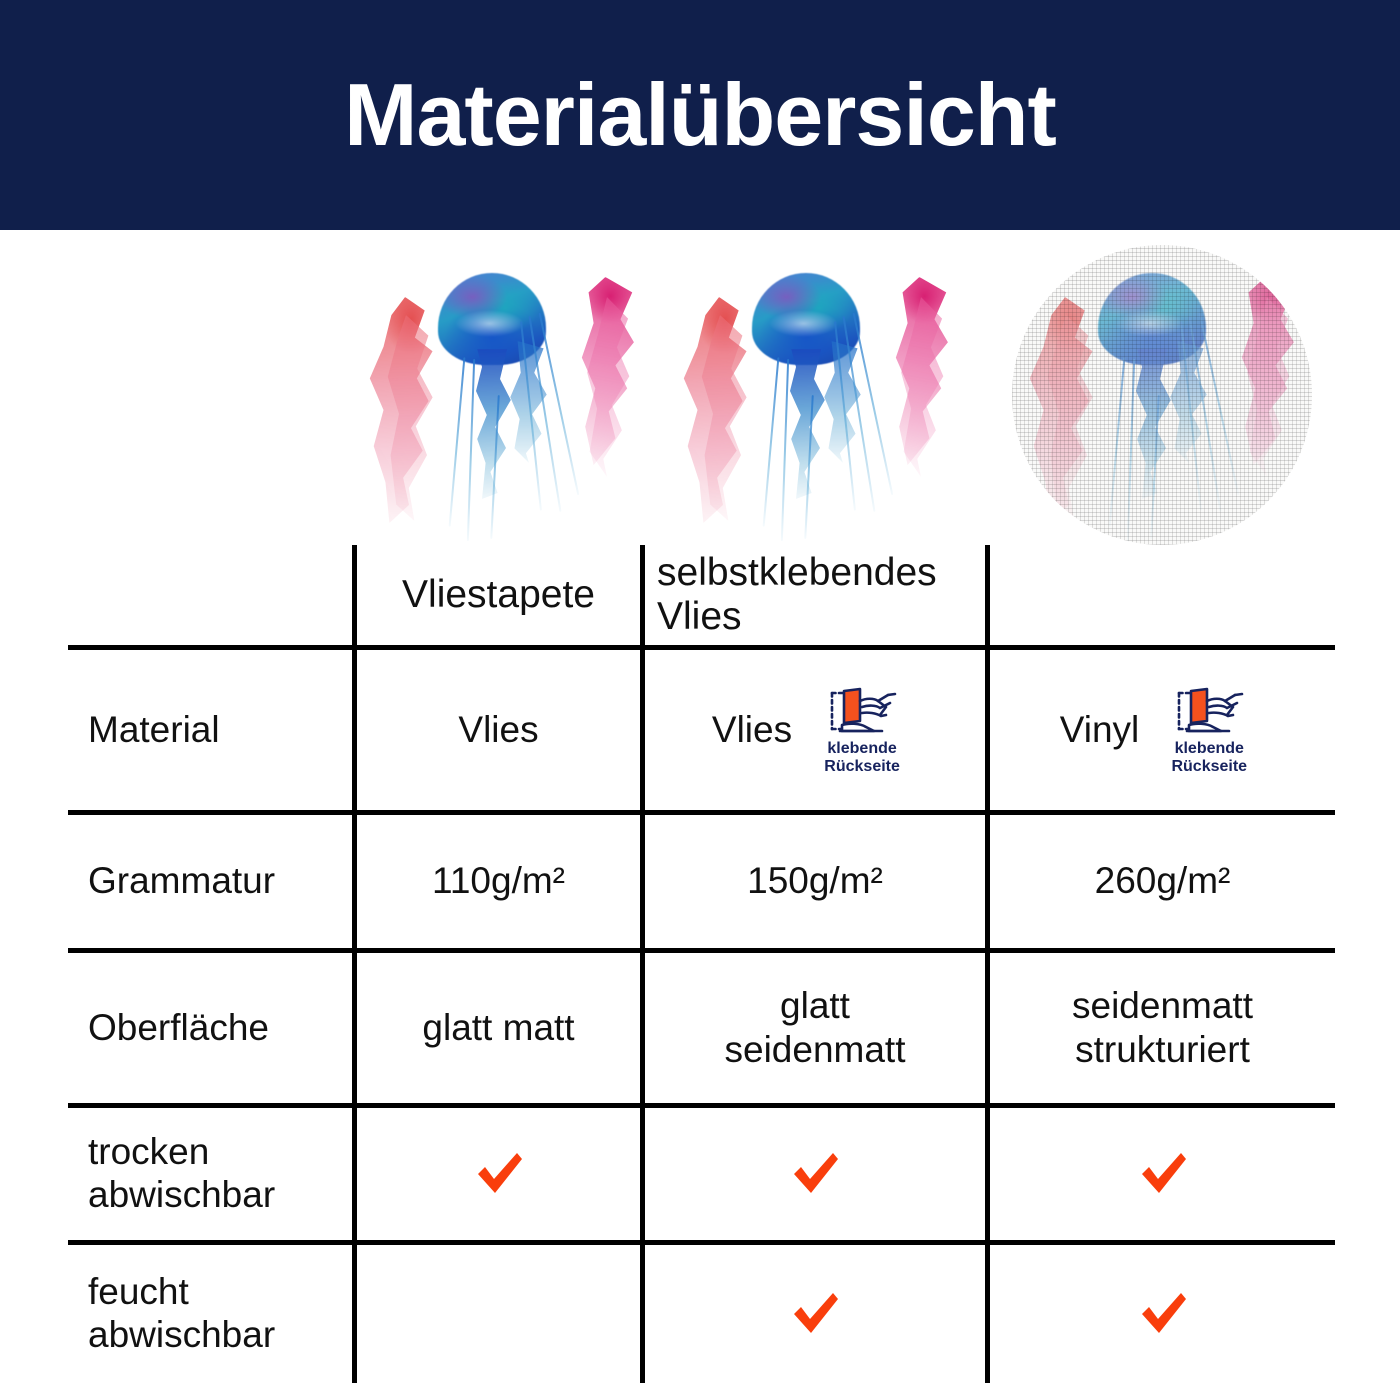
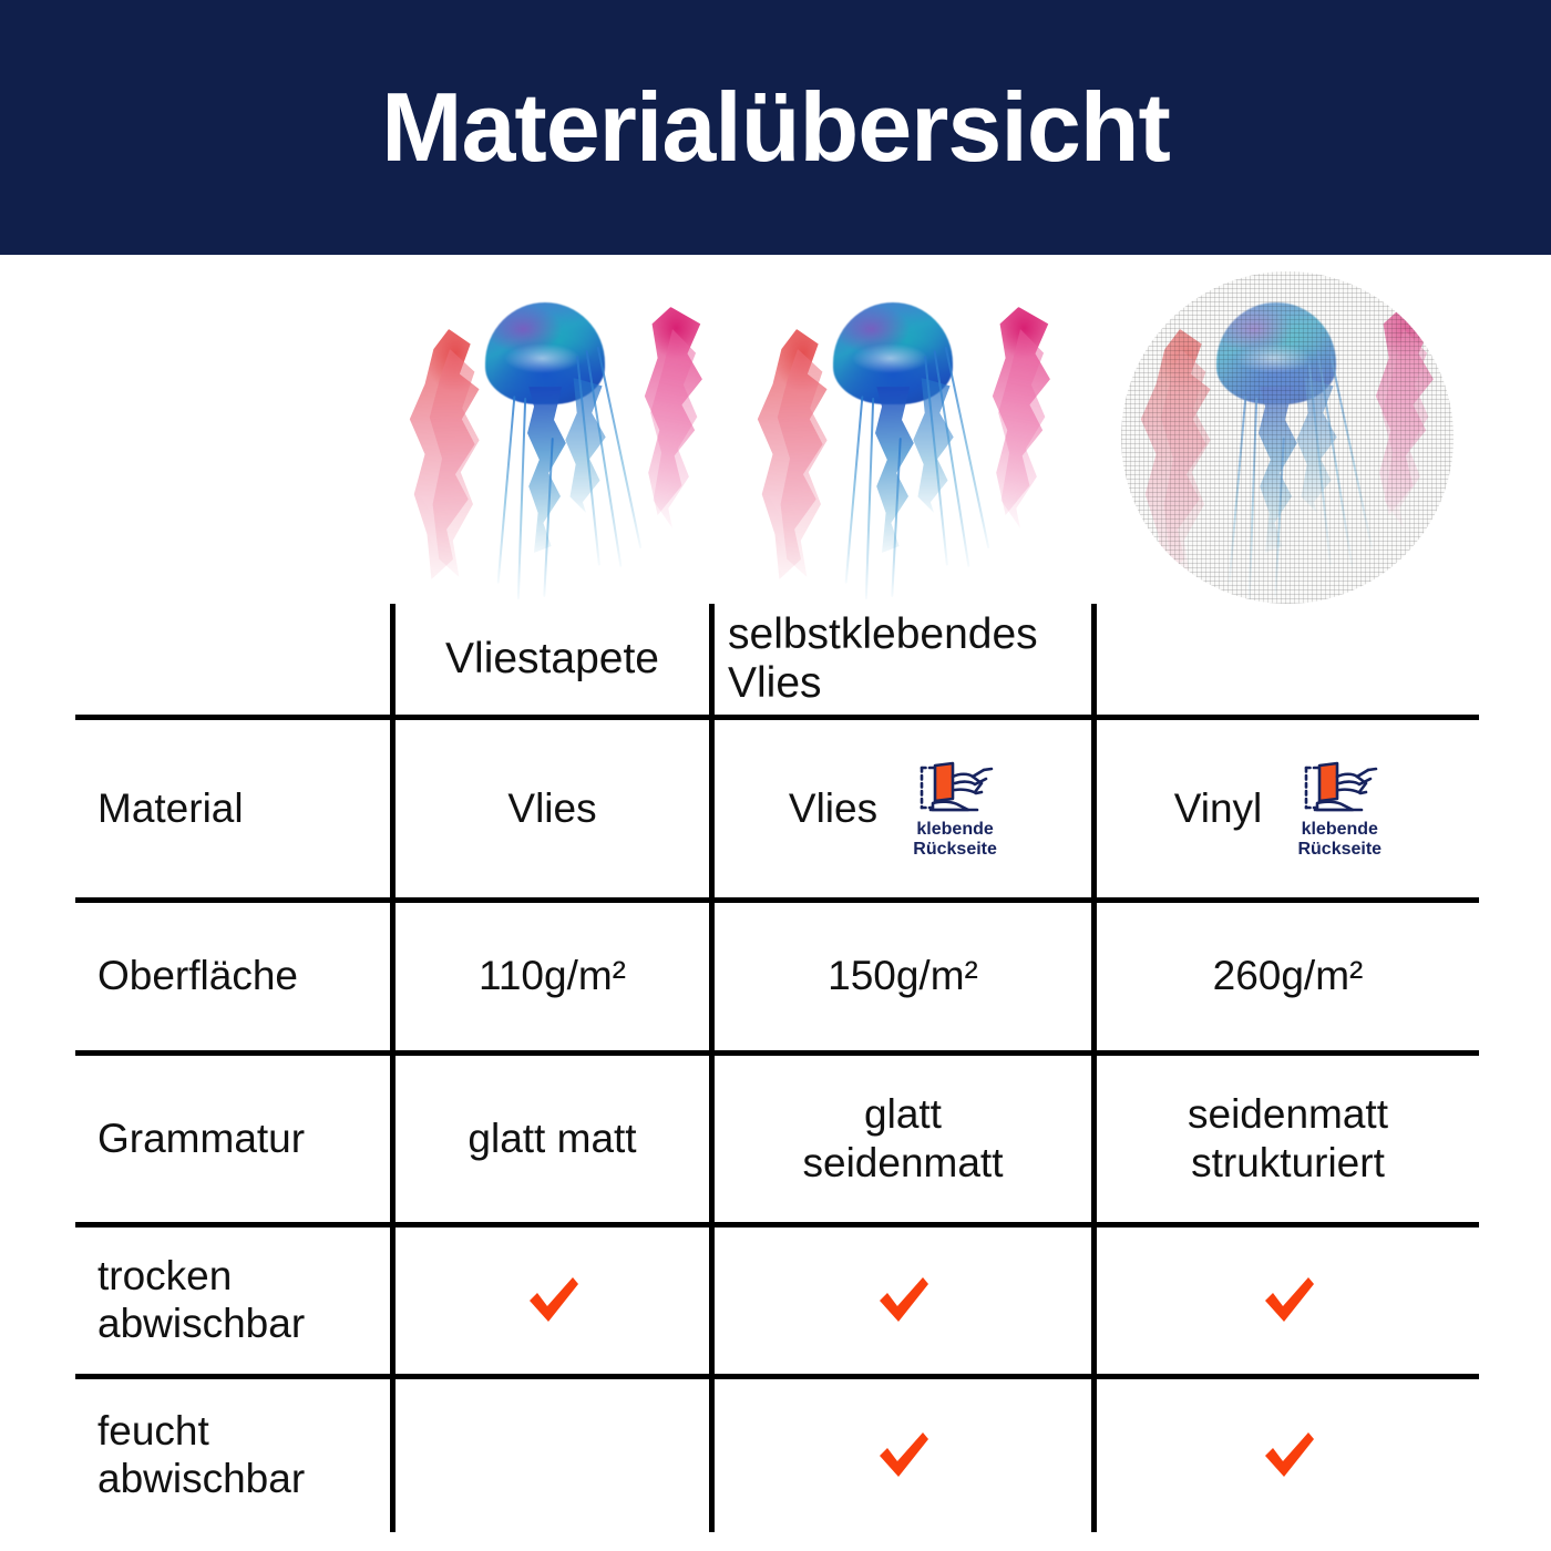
  Materialübersicht
  Vliestapete
  selbstklebendes Vlies
  Material
  Vlies
  Vlies
  klebende
  Rückseite
  Vinyl
  klebende
  Rückseite
- Grammatur
+ Oberfläche
  110g/m²
  150g/m²
  260g/m²
- Oberfläche
+ Grammatur
  glatt matt
  glatt
  seidenmatt
  seidenmatt
  strukturiert
  trocken
  abwischbar
  feucht
  abwischbar
